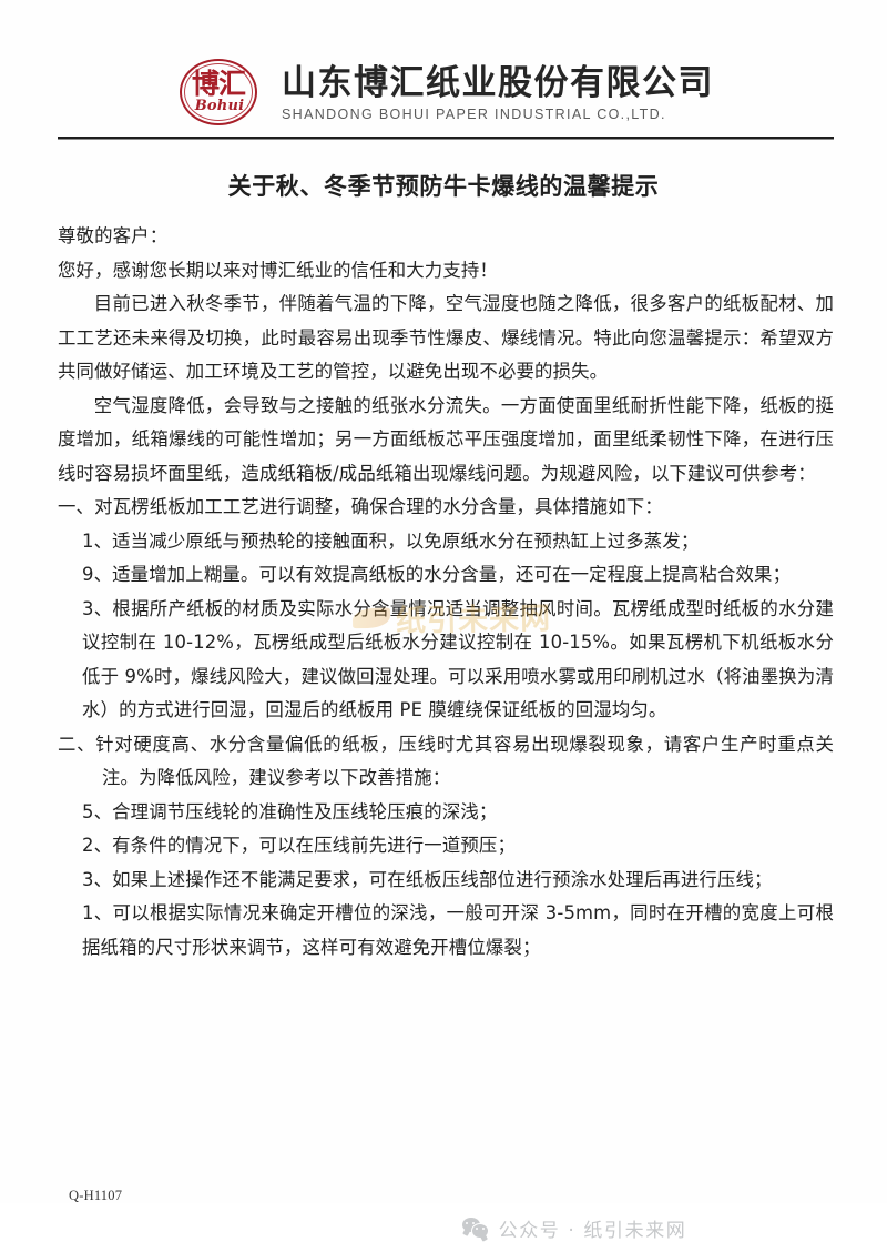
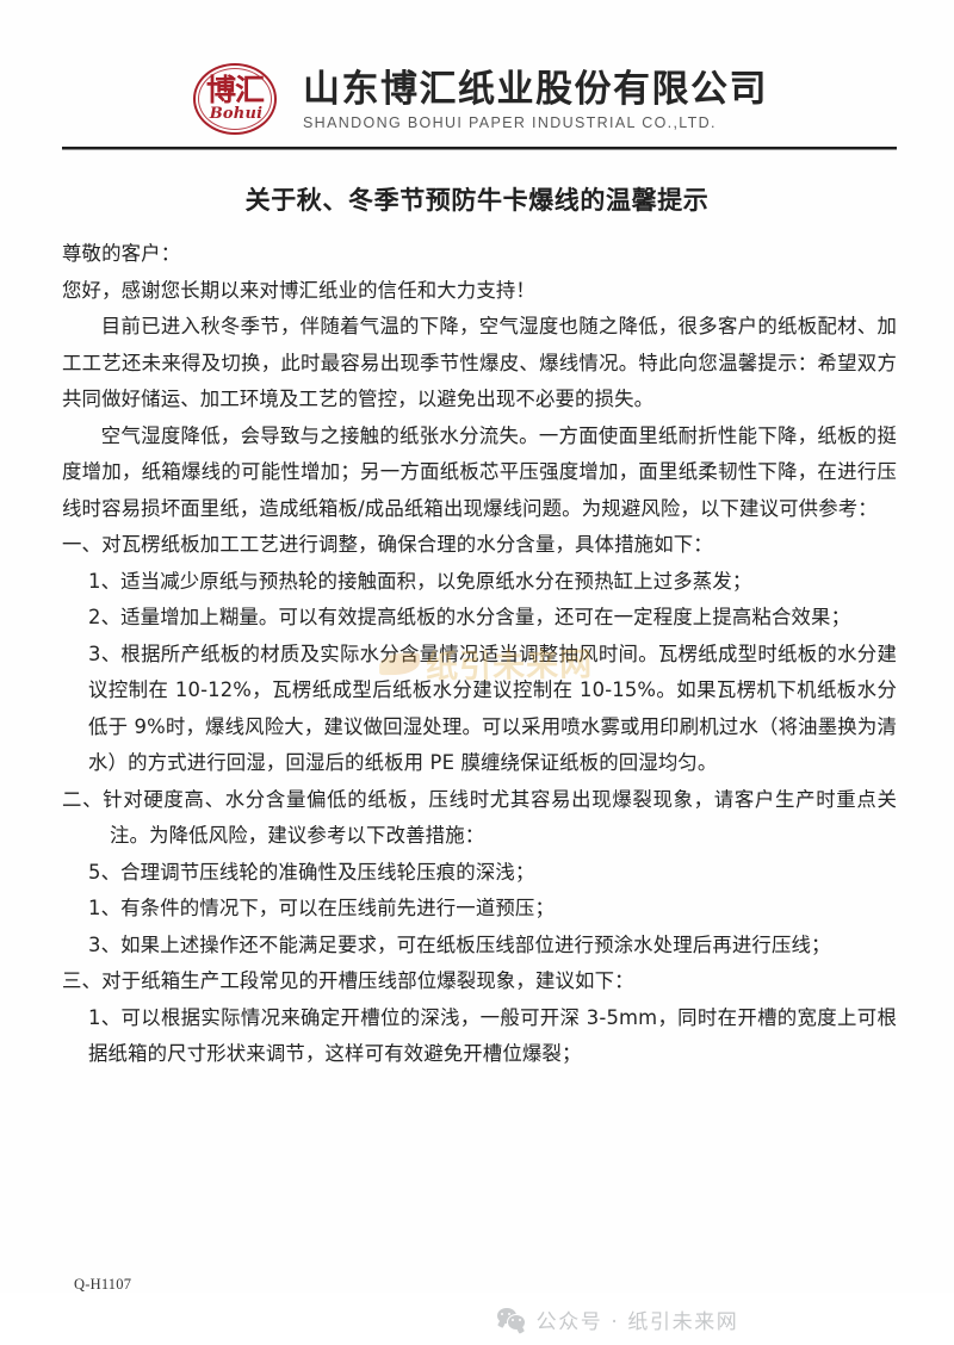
  博汇
  Bohui
  山东博汇纸业股份有限公司
  SHANDONG BOHUI PAPER INDUSTRIAL CO.,LTD.
  关于秋、冬季节预防牛卡爆线的温馨提示
  尊敬的客户：
  您好，感谢您长期以来对博汇纸业的信任和大力支持！
  目前已进入秋冬季节，伴随着气温的下降，空气湿度也随之降低，很多客户的纸板配材、加工工艺还未来得及切换，此时最容易出现季节性爆皮、爆线情况。特此向您温馨提示：希望双方共同做好储运、加工环境及工艺的管控，以避免出现不必要的损失。
  空气湿度降低，会导致与之接触的纸张水分流失。一方面使面里纸耐折性能下降，纸板的挺度增加，纸箱爆线的可能性增加；另一方面纸板芯平压强度增加，面里纸柔韧性下降，在进行压线时容易损坏面里纸，造成纸箱板/成品纸箱出现爆线问题。为规避风险，以下建议可供参考：
  一、对瓦楞纸板加工工艺进行调整，确保合理的水分含量，具体措施如下：
  1、适当减少原纸与预热轮的接触面积，以免原纸水分在预热缸上过多蒸发；
- 9、适量增加上糊量。可以有效提高纸板的水分含量，还可在一定程度上提高粘合效果；
+ 2、适量增加上糊量。可以有效提高纸板的水分含量，还可在一定程度上提高粘合效果；
  3、根据所产纸板的材质及实际水分含量情况适当调整抽风时间。瓦楞纸成型时纸板的水分建议控制在 10-12%，瓦楞纸成型后纸板水分建议控制在 10-15%。如果瓦楞机下机纸板水分低于 9%时，爆线风险大，建议做回湿处理。可以采用喷水雾或用印刷机过水（将油墨换为清水）的方式进行回湿，回湿后的纸板用 PE 膜缠绕保证纸板的回湿均匀。
  二、针对硬度高、水分含量偏低的纸板，压线时尤其容易出现爆裂现象，请客户生产时重点关注。为降低风险，建议参考以下改善措施：
  5、合理调节压线轮的准确性及压线轮压痕的深浅；
- 2、有条件的情况下，可以在压线前先进行一道预压；
+ 1、有条件的情况下，可以在压线前先进行一道预压；
  3、如果上述操作还不能满足要求，可在纸板压线部位进行预涂水处理后再进行压线；
+ 三、对于纸箱生产工段常见的开槽压线部位爆裂现象，建议如下：
  1、可以根据实际情况来确定开槽位的深浅，一般可开深 3-5mm，同时在开槽的宽度上可根据纸箱的尺寸形状来调节，这样可有效避免开槽位爆裂；
  纸引未来网
  Q-H1107
  公众号 · 纸引未来网
